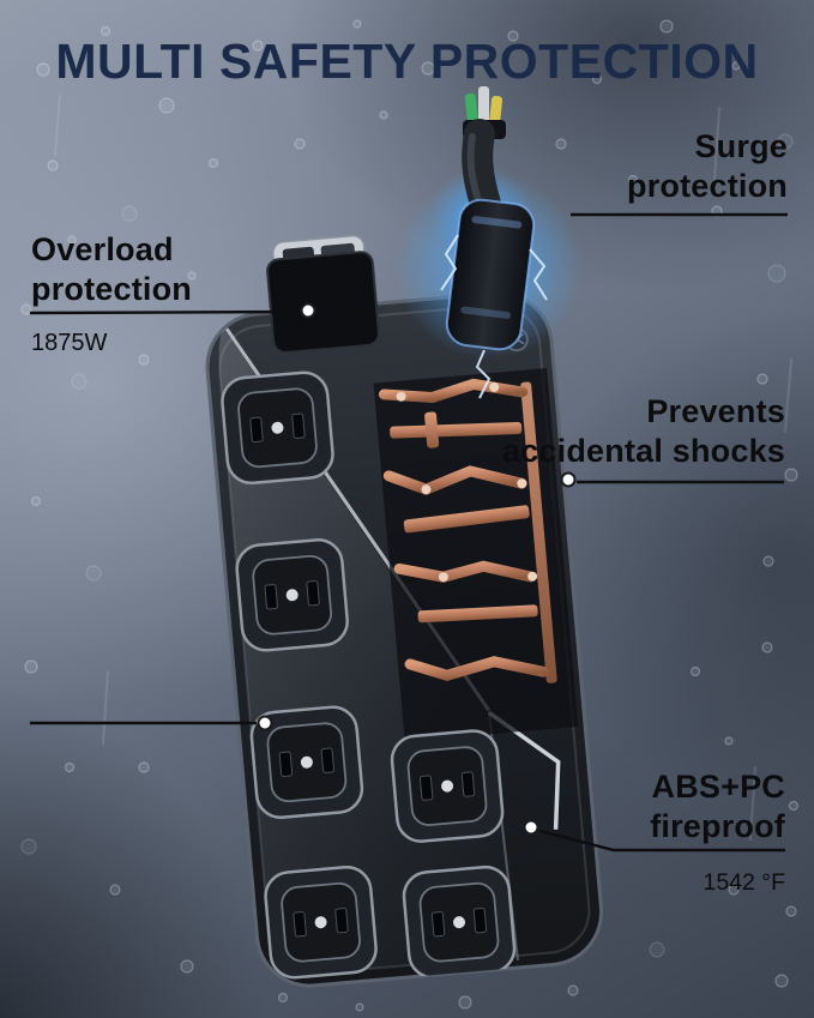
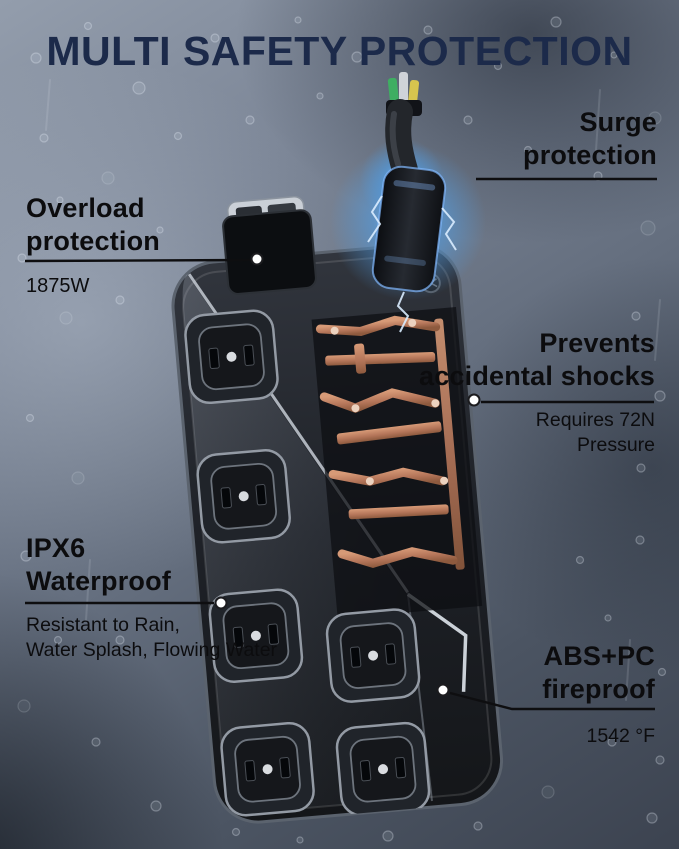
  MULTI SAFETY PROTECTION
  Surge
  protection
  Overload
  protection
  1875W
  Prevents
  accidental shocks
+ Requires 72N
+ Pressure
+ IPX6
+ Waterproof
+ Resistant to Rain,
+ Water Splash, Flowing Water
  ABS+PC
  fireproof
  1542 °F
